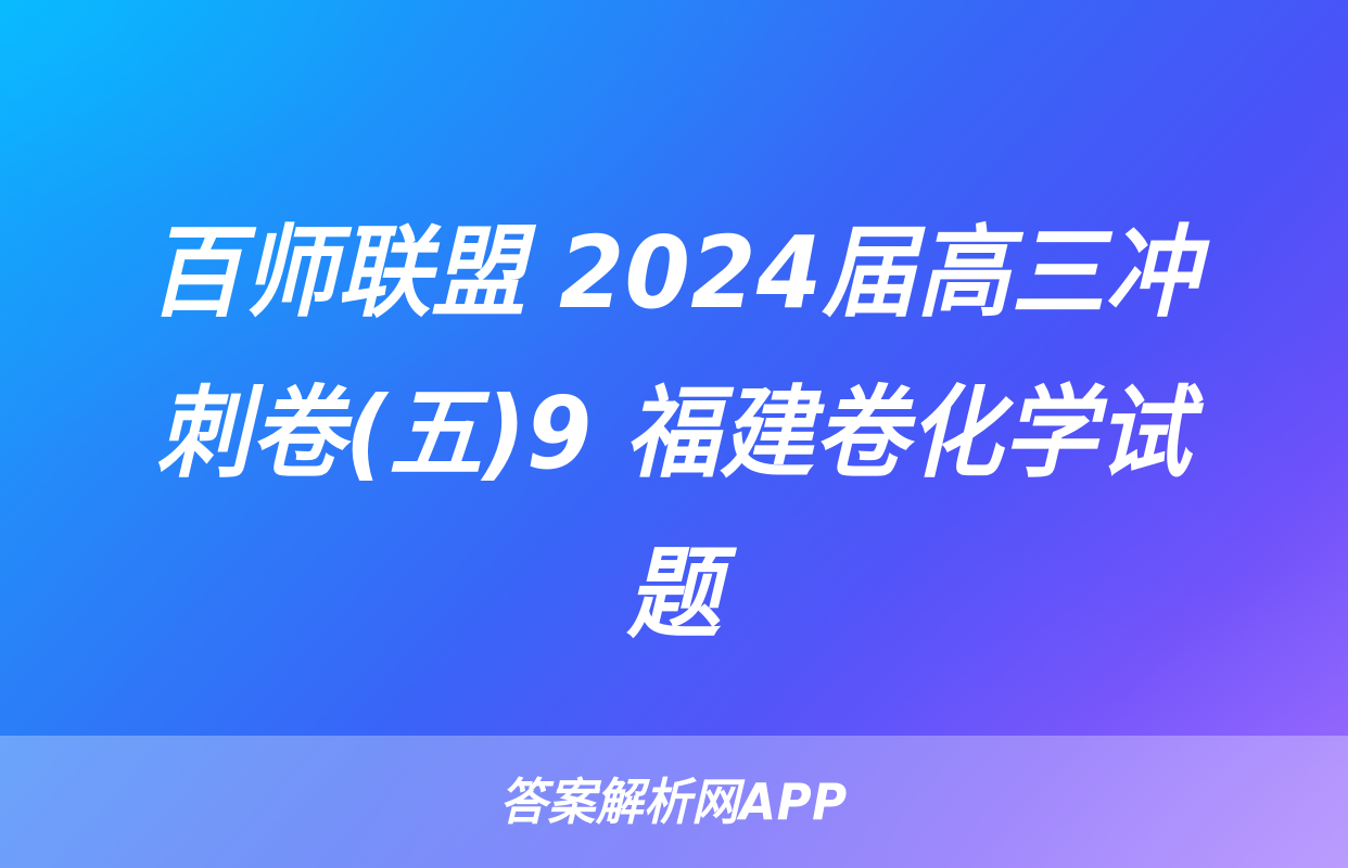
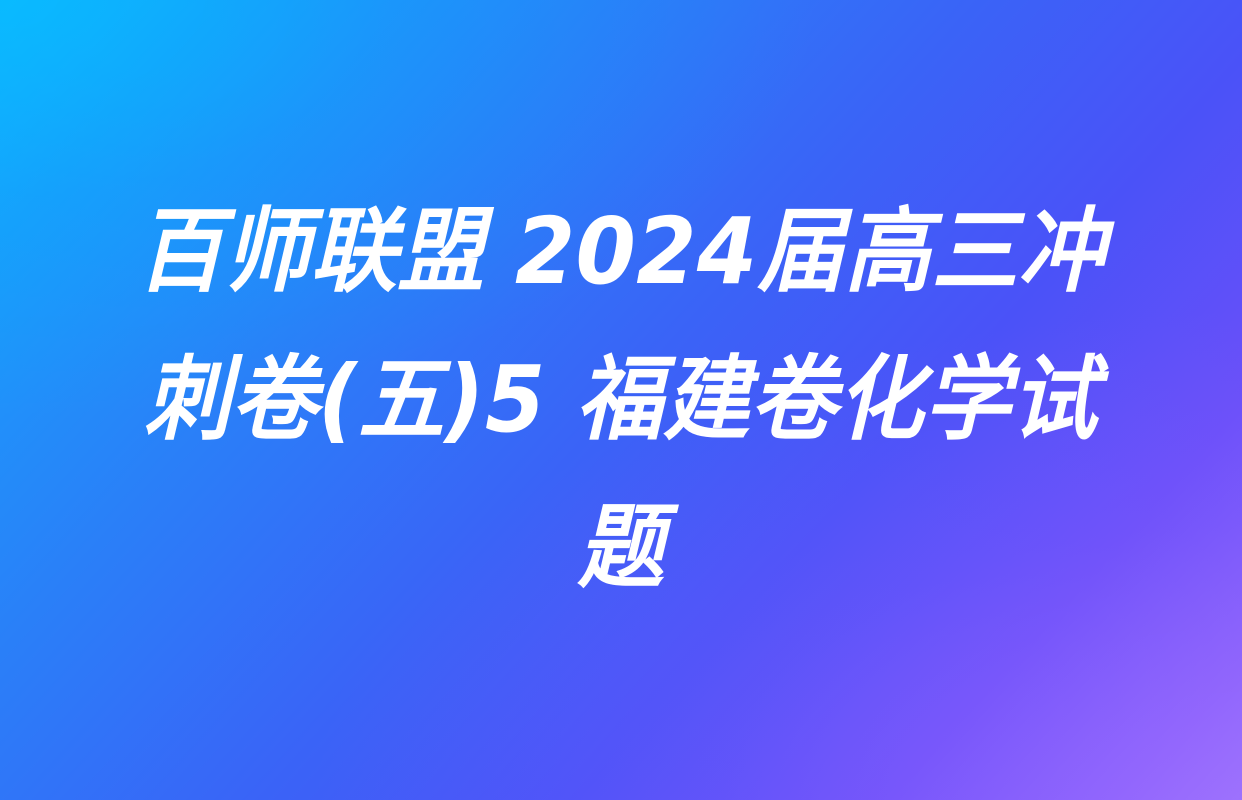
- 百师联盟 2024届高三冲刺卷(五)9 福建卷化学试题
+ 百师联盟 2024届高三冲刺卷(五)5 福建卷化学试题
- 答案解析网APP
